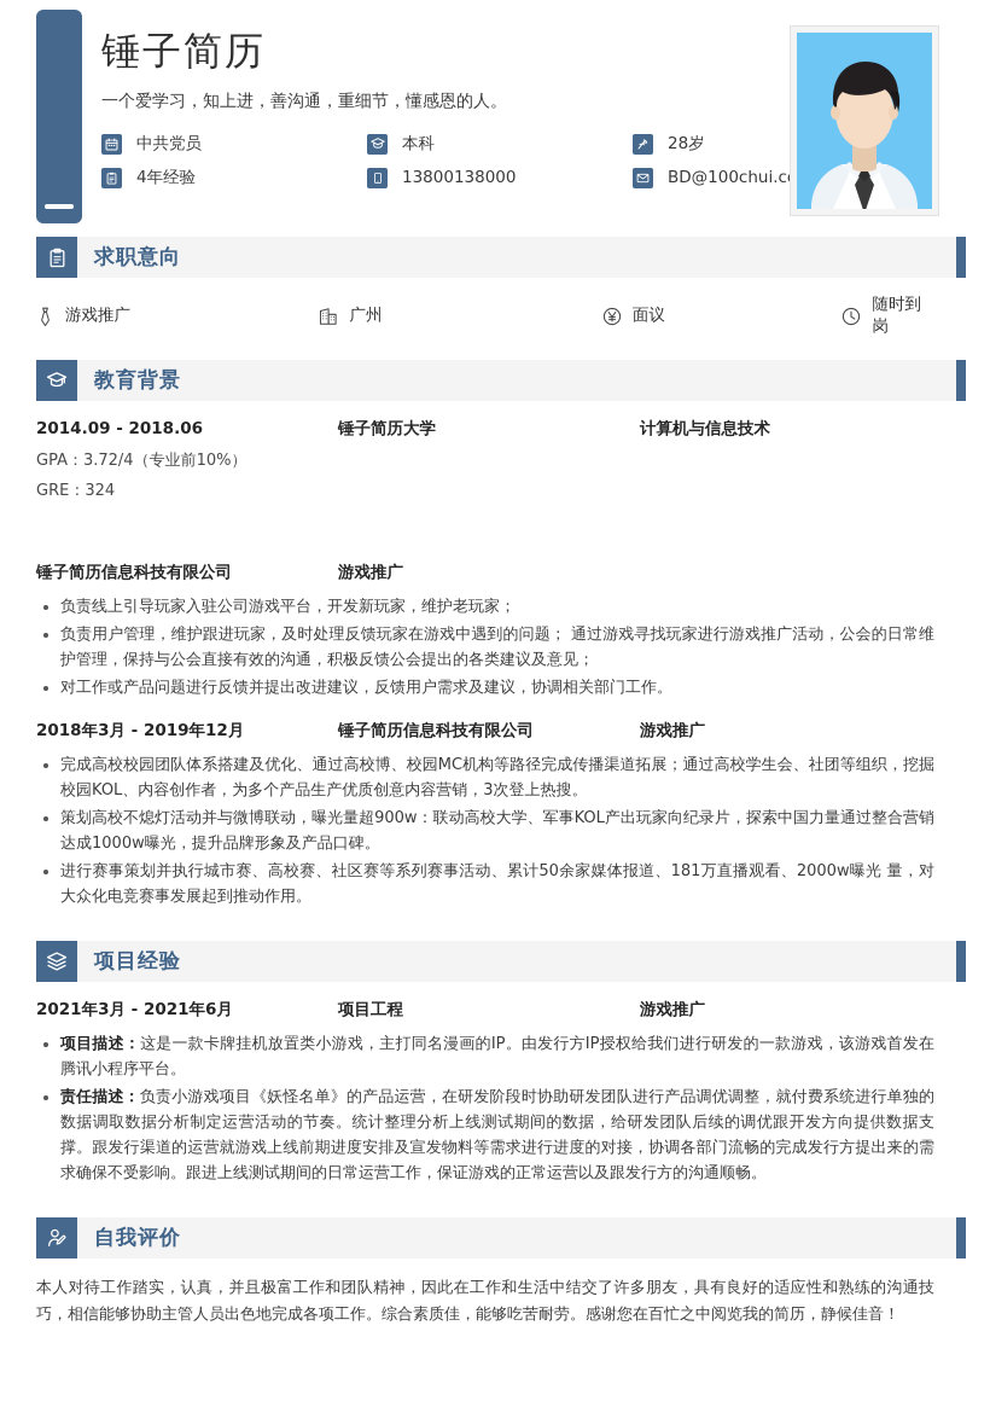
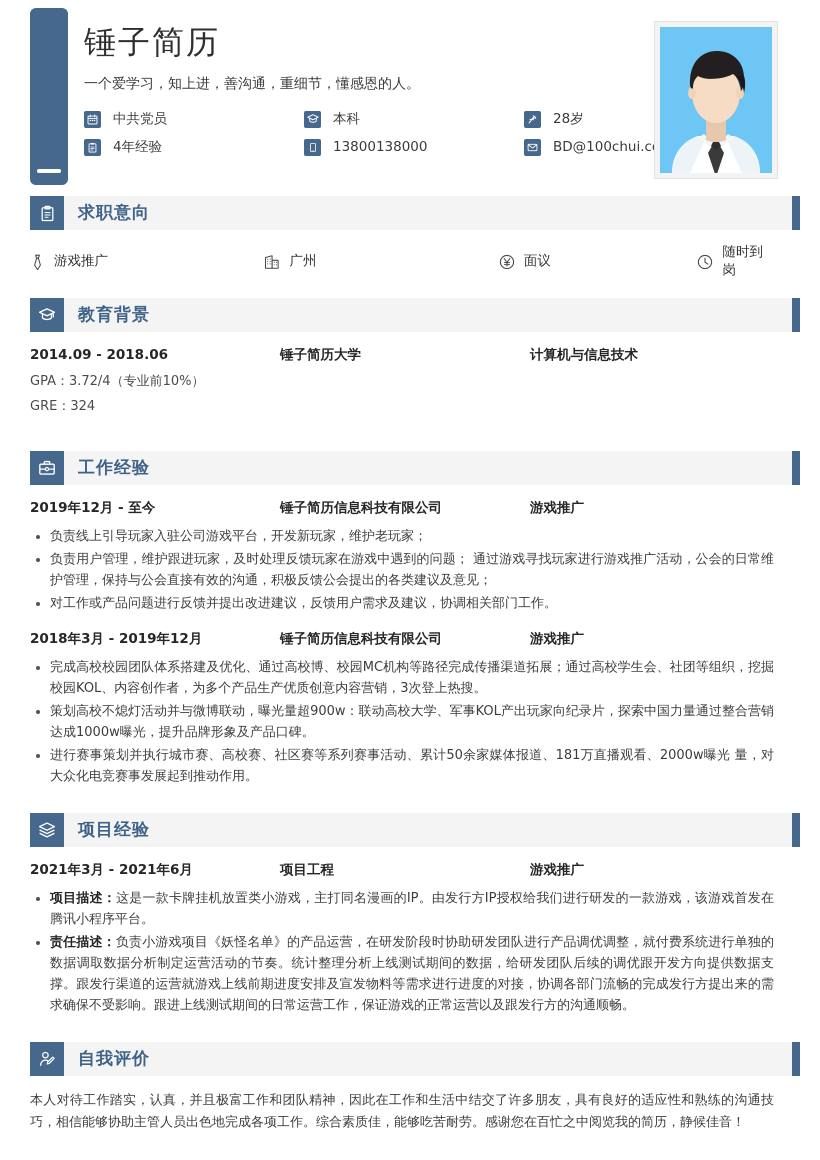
  锤子简历
  一个爱学习，知上进，善沟通，重细节，懂感恩的人。
  中共党员
  本科
  28岁
  4年经验
  13800138000
  BD@100chui.c
  求职意向
  游戏推广
  广州
  面议
  随时到岗
  教育背景
  2014.09 - 2018.06
  锤子简历大学
  计算机与信息技术
  GPA：3.72/4（专业前10%）
  GRE：324
+ 工作经验
+ 2019年12月 - 至今
  锤子简历信息科技有限公司
  游戏推广
  负责线上引导玩家入驻公司游戏平台，开发新玩家，维护老玩家；
  负责用户管理，维护跟进玩家，及时处理反馈玩家在游戏中遇到的问题； 通过游戏寻找玩家进行游戏推广活动，公会的日常维护管理，保持与公会直接有效的沟通，积极反馈公会提出的各类建议及意见；
  对工作或产品问题进行反馈并提出改进建议，反馈用户需求及建议，协调相关部门工作。
  2018年3月 - 2019年12月
  锤子简历信息科技有限公司
  游戏推广
  完成高校校园团队体系搭建及优化、通过高校博、校园MC机构等路径完成传播渠道拓展；通过高校学生会、社团等组织，挖掘校园KOL、内容创作者，为多个产品生产优质创意内容营销，3次登上热搜。
  策划高校不熄灯活动并与微博联动，曝光量超900w：联动高校大学、军事KOL产出玩家向纪录片，探索中国力量通过整合营销达成1000w曝光，提升品牌形象及产品口碑。
  进行赛事策划并执行城市赛、高校赛、社区赛等系列赛事活动、累计50余家媒体报道、181万直播观看、2000w曝光 量，对大众化电竞赛事发展起到推动作用。
  项目经验
  2021年3月 - 2021年6月
  项目工程
  游戏推广
  项目描述：这是一款卡牌挂机放置类小游戏，主打同名漫画的IP。由发行方IP授权给我们进行研发的一款游戏，该游戏首发在腾讯小程序平台。
  责任描述：负责小游戏项目《妖怪名单》的产品运营，在研发阶段时协助研发团队进行产品调优调整，就付费系统进行单独的数据调取数据分析制定运营活动的节奏。统计整理分析上线测试期间的数据，给研发团队后续的调优跟开发方向提供数据支撑。跟发行渠道的运营就游戏上线前期进度安排及宣发物料等需求进行进度的对接，协调各部门流畅的完成发行方提出来的需求确保不受影响。跟进上线测试期间的日常运营工作，保证游戏的正常运营以及跟发行方的沟通顺畅。
  自我评价
  本人对待工作踏实，认真，并且极富工作和团队精神，因此在工作和生活中结交了许多朋友，具有良好的适应性和熟练的沟通技巧，相信能够协助主管人员出色地完成各项工作。综合素质佳，能够吃苦耐劳。感谢您在百忙之中阅览我的简历，静候佳音！
